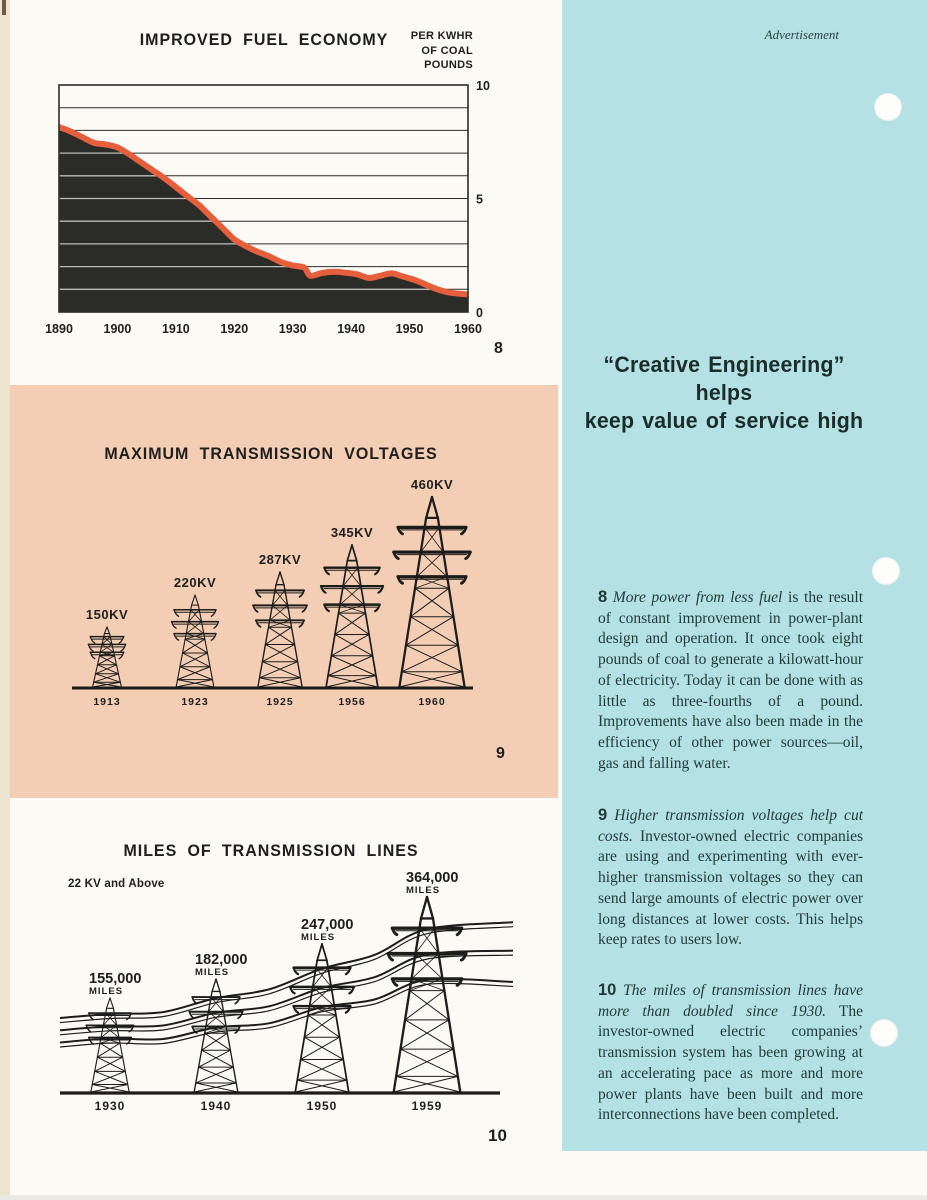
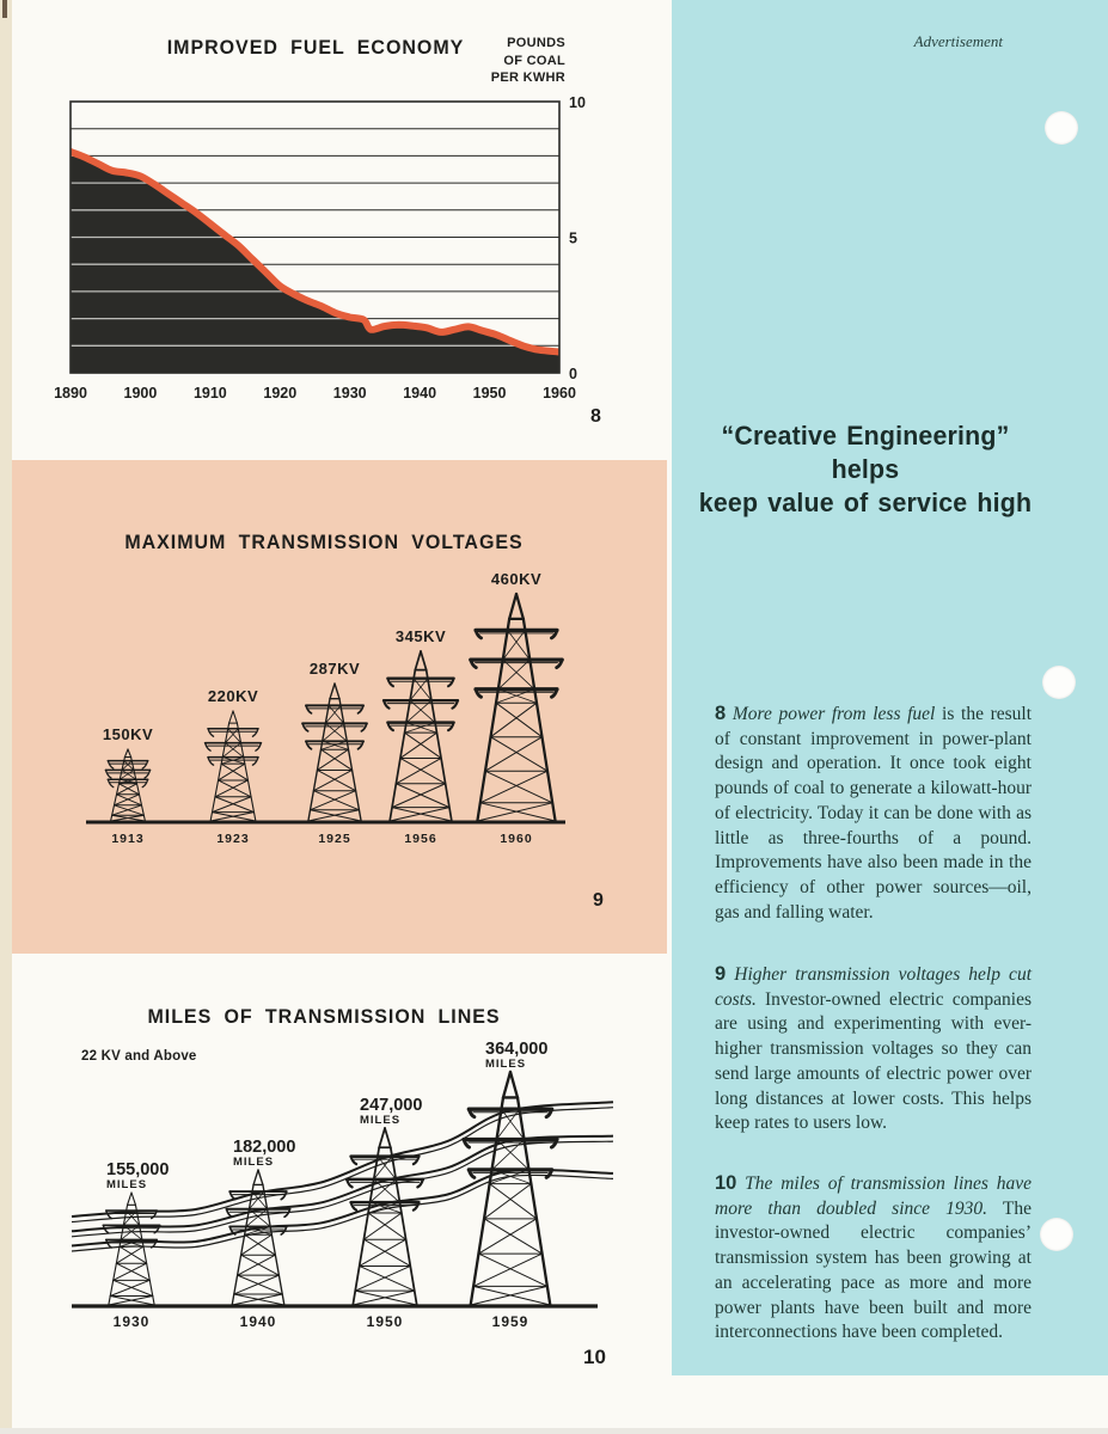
  IMPROVED FUEL ECONOMY
- PER KWHR
+ POUNDS
  OF COAL
- POUNDS
+ PER KWHR
  10
  5
  0
  1890
  1900
  1910
  1920
  1930
  1940
  1950
  1960
  8
  MAXIMUM TRANSMISSION VOLTAGES
  150KV
  1913
  220KV
  1923
  287KV
  1925
  345KV
  1956
  460KV
  1960
  9
  MILES OF TRANSMISSION LINES
  22 KV and Above
  155,000
  MILES
  1930
  182,000
  MILES
  1940
  247,000
  MILES
  1950
  364,000
  MILES
  1959
  10
  Advertisement
  “Creative Engineering” helps
  keep value of service high
  8 More power from less fuel is the result of constant improvement in power-plant design and operation. It once took eight pounds of coal to generate a kilowatt-hour of electricity. Today it can be done with as little as three-fourths of a pound. Improvements have also been made in the efficiency of other power sources—oil, gas and falling water.
  9 Higher transmission voltages help cut costs. Investor-owned electric companies are using and experimenting with ever-higher transmission voltages so they can send large amounts of electric power over long distances at lower costs. This helps keep rates to users low.
  10 The miles of transmission lines have more than doubled since 1930. The investor-owned electric companies’ transmission system has been growing at an accelerating pace as more and more power plants have been built and more interconnections have been completed.
